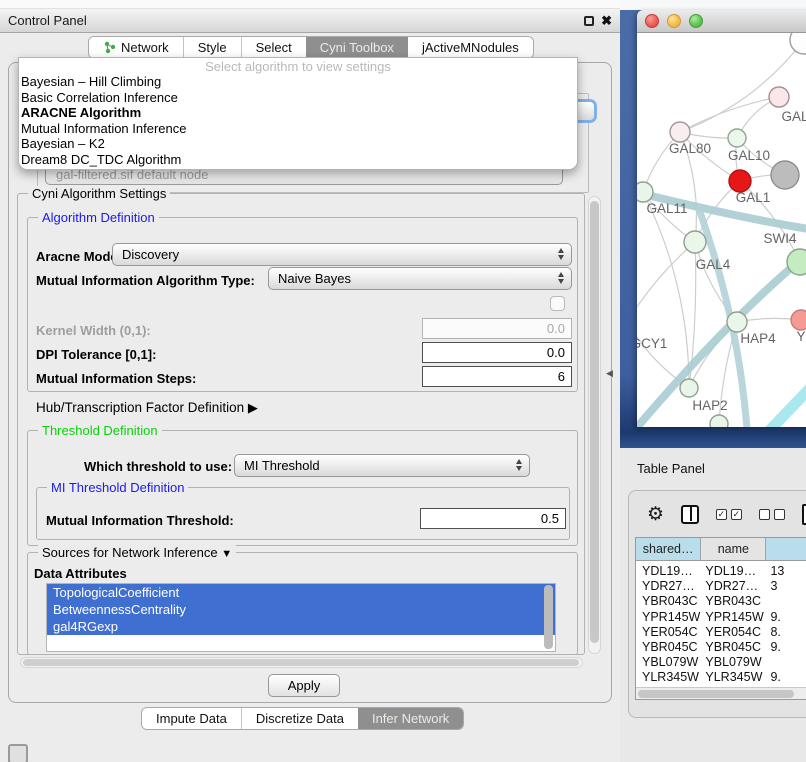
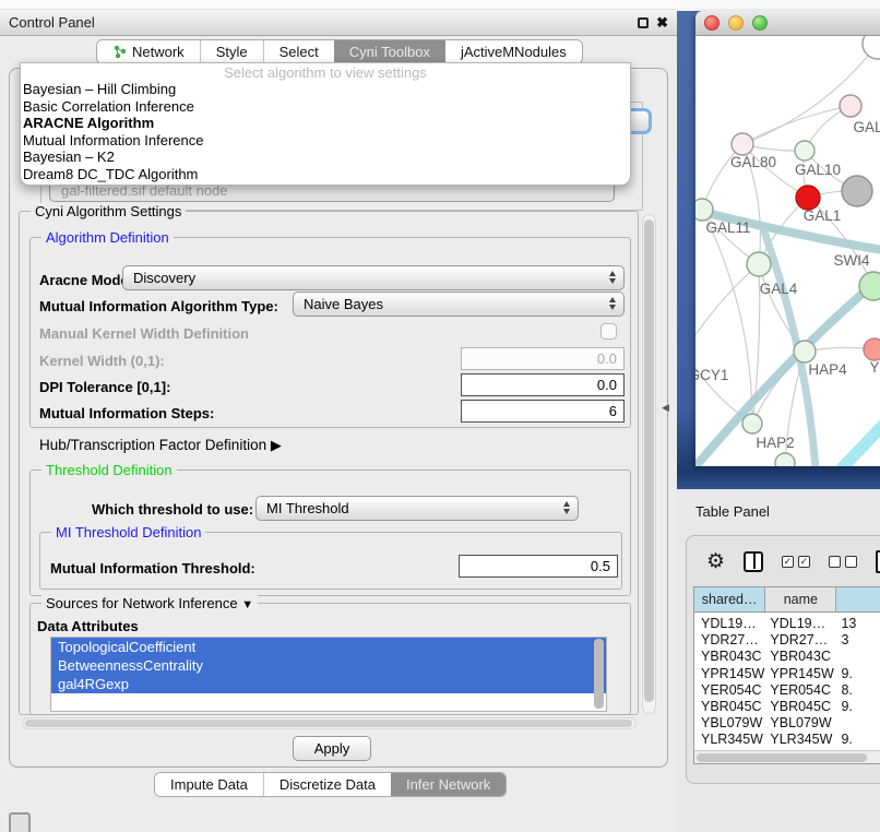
  Control Panel
  ✖
  Network
  Style
  Select
  Cyni Toolbox
  jActiveMNodules
  gal-filtered.sif default node
  Select algorithm to view settings
  Bayesian – Hill Climbing
  Basic Correlation Inference
  ARACNE Algorithm
  Mutual Information Inference
  Bayesian – K2
  Dream8 DC_TDC Algorithm
  Cyni Algorithm Settings
  Algorithm Definition
  Aracne Mod
  Discovery
  Mutual Information Algorithm Type:
  Naive Bayes
+ Manual Kernel Width Definition
  Kernel Width (0,1):
  0.0
  DPI Tolerance [0,1]:
  0.0
  Mutual Information Steps:
  6
  Hub/Transcription Factor Definition ▶
  Threshold Definition
  Which threshold to use:
  MI Threshold
  MI Threshold Definition
  Mutual Information Threshold:
  0.5
  Sources for Network Inference ▼
  Data Attributes
  TopologicalCoefficient
  BetweennessCentrality
  gal4RGexp
  Apply
  Impute Data
  Discretize Data
  Infer Network
  ◀
  GAL
  GAL80
  GAL10
  GAL1
  GAL11
  GAL4
  SWI4
  CY1
  HAP4
  Y
  HAP2
  Table Panel
  ⚙
  ✓
  ✓
  shared…
  name
  YDL19…
  YDL19…
  13
  YDR27…
  YDR27…
  3
  YBR043C
  YBR043C
  YPR145W
  YPR145W
  9.
  YER054C
  YER054C
  8.
  YBR045C
  YBR045C
  9.
  YBL079W
  YBL079W
  YLR345W
  YLR345W
  9.
